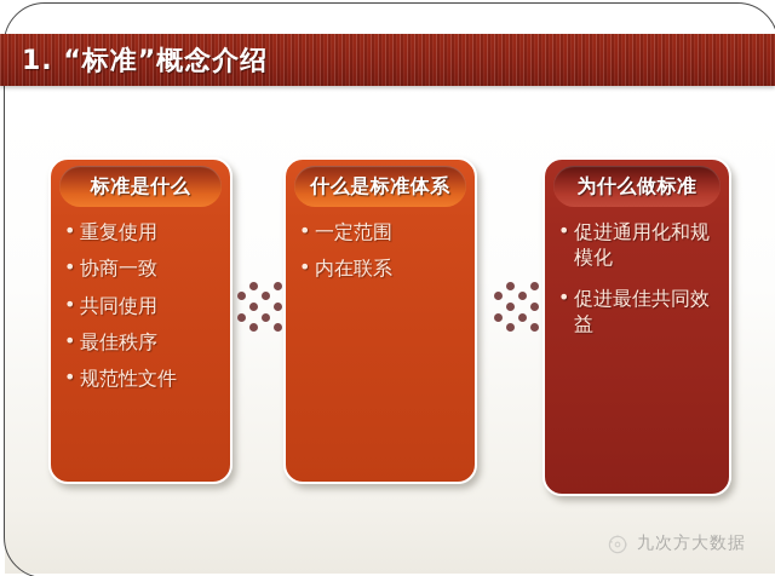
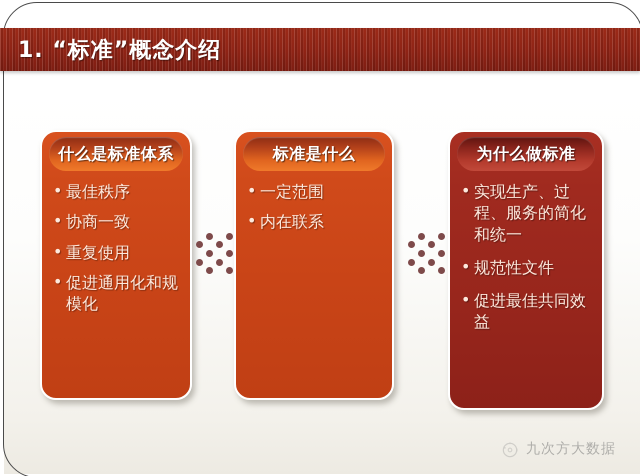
  1. “标准”概念介绍
- 标准是什么
+ 什么是标准体系
- 重复使用
+ 最佳秩序
  协商一致
- 共同使用
- 最佳秩序
+ 重复使用
- 规范性文件
+ 促进通用化和规模化
- 什么是标准体系
+ 标准是什么
  一定范围
  内在联系
  为什么做标准
+ 实现生产、过程、服务的简化和统一
- 促进通用化和规模化
+ 规范性文件
  促进最佳共同效益
  九次方大数据
